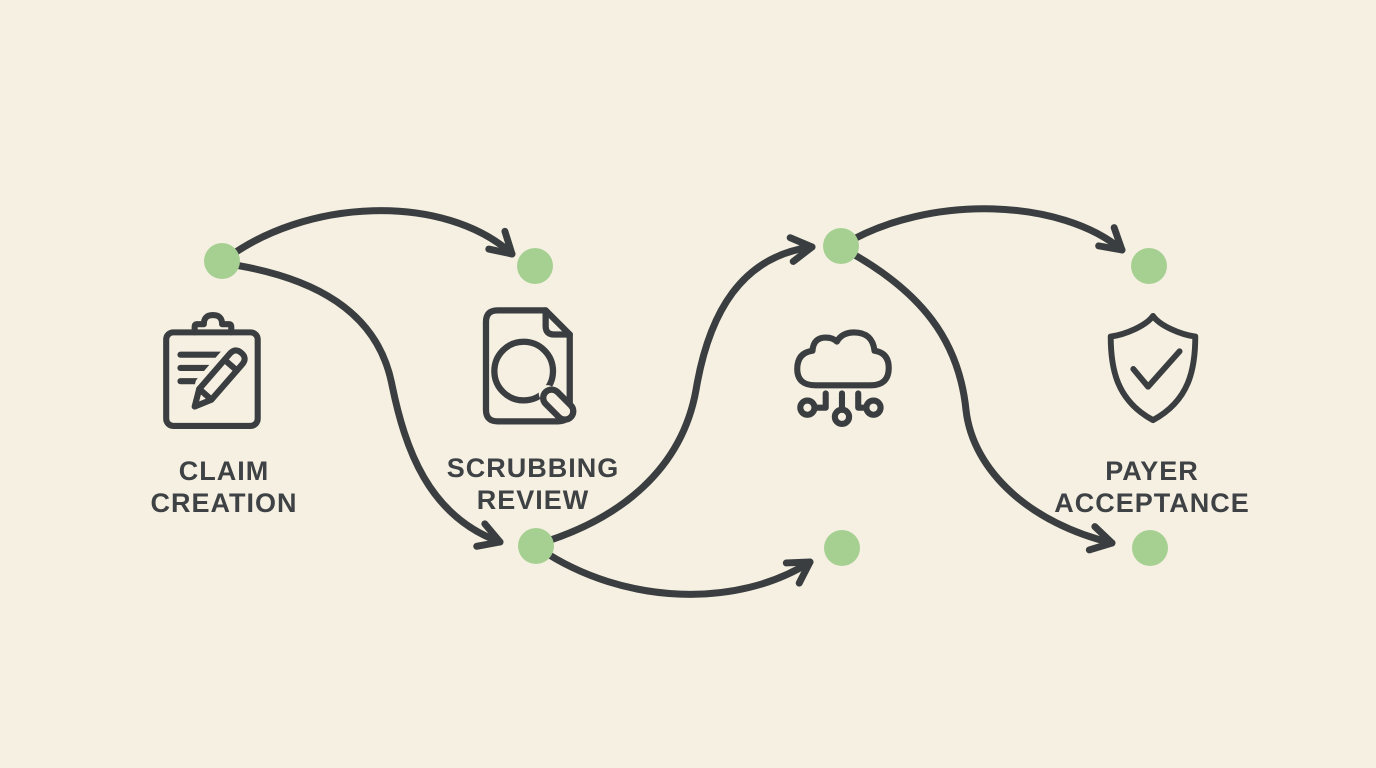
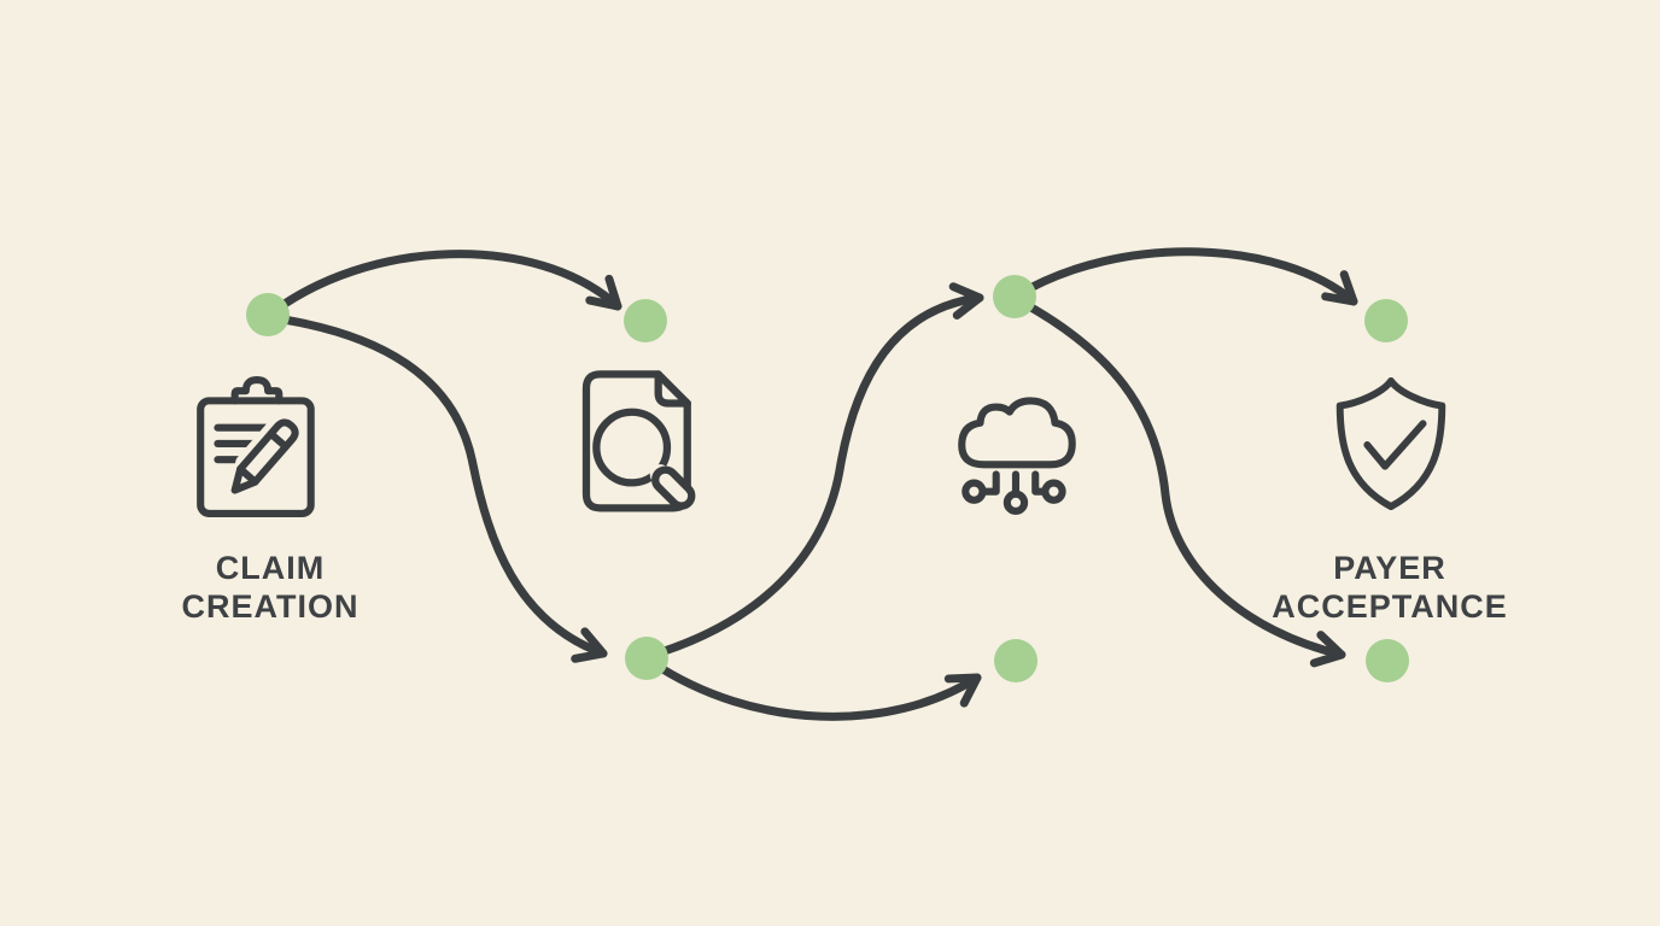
  CLAIM
  CREATION
- SCRUBBING
- REVIEW
  PAYER
  ACCEPTANCE
